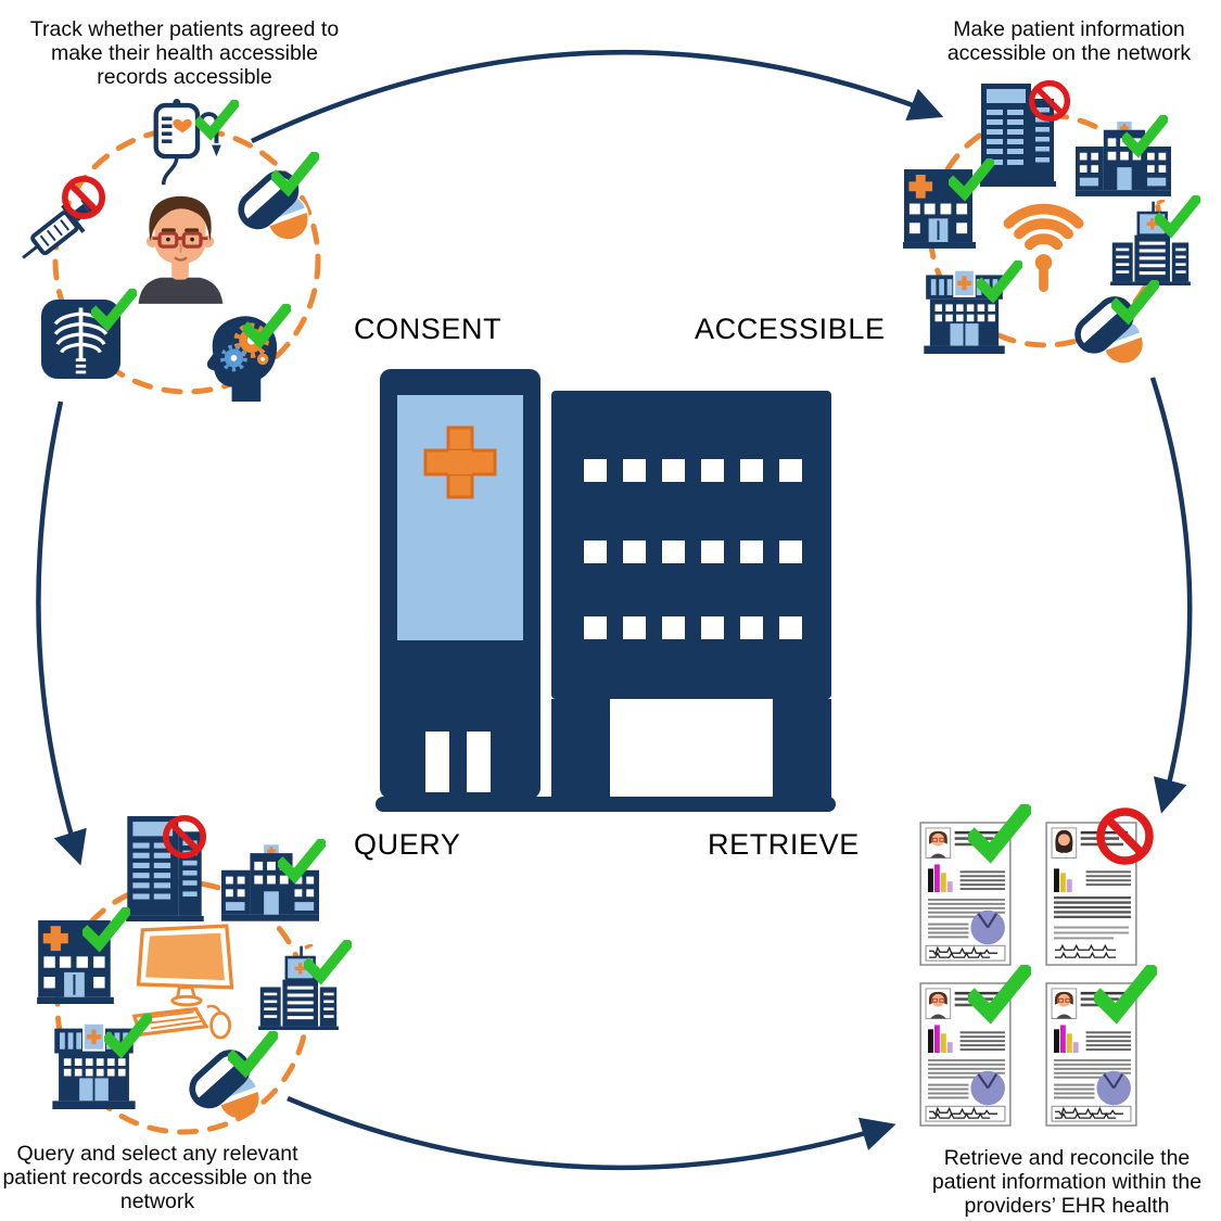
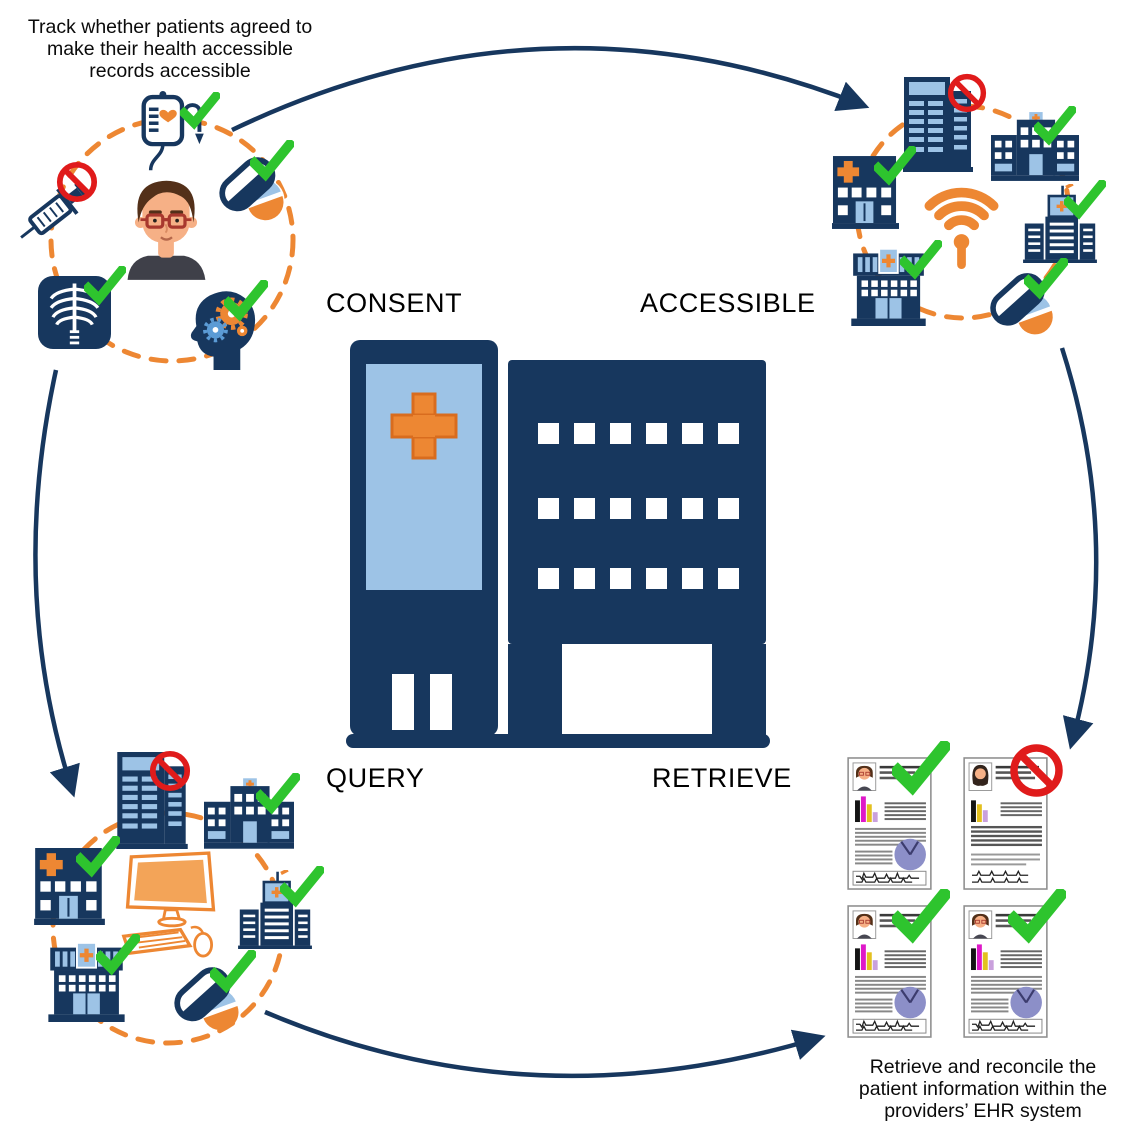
  Track whether patients agreed to make their health accessible records accessible
- Make patient information accessible on the network
- Query and select any relevant patient records accessible on the network
- Retrieve and reconcile the patient information within the providers’ EHR health
+ Retrieve and reconcile the patient information within the providers’ EHR system
  CONSENT
  ACCESSIBLE
  QUERY
  RETRIEVE
